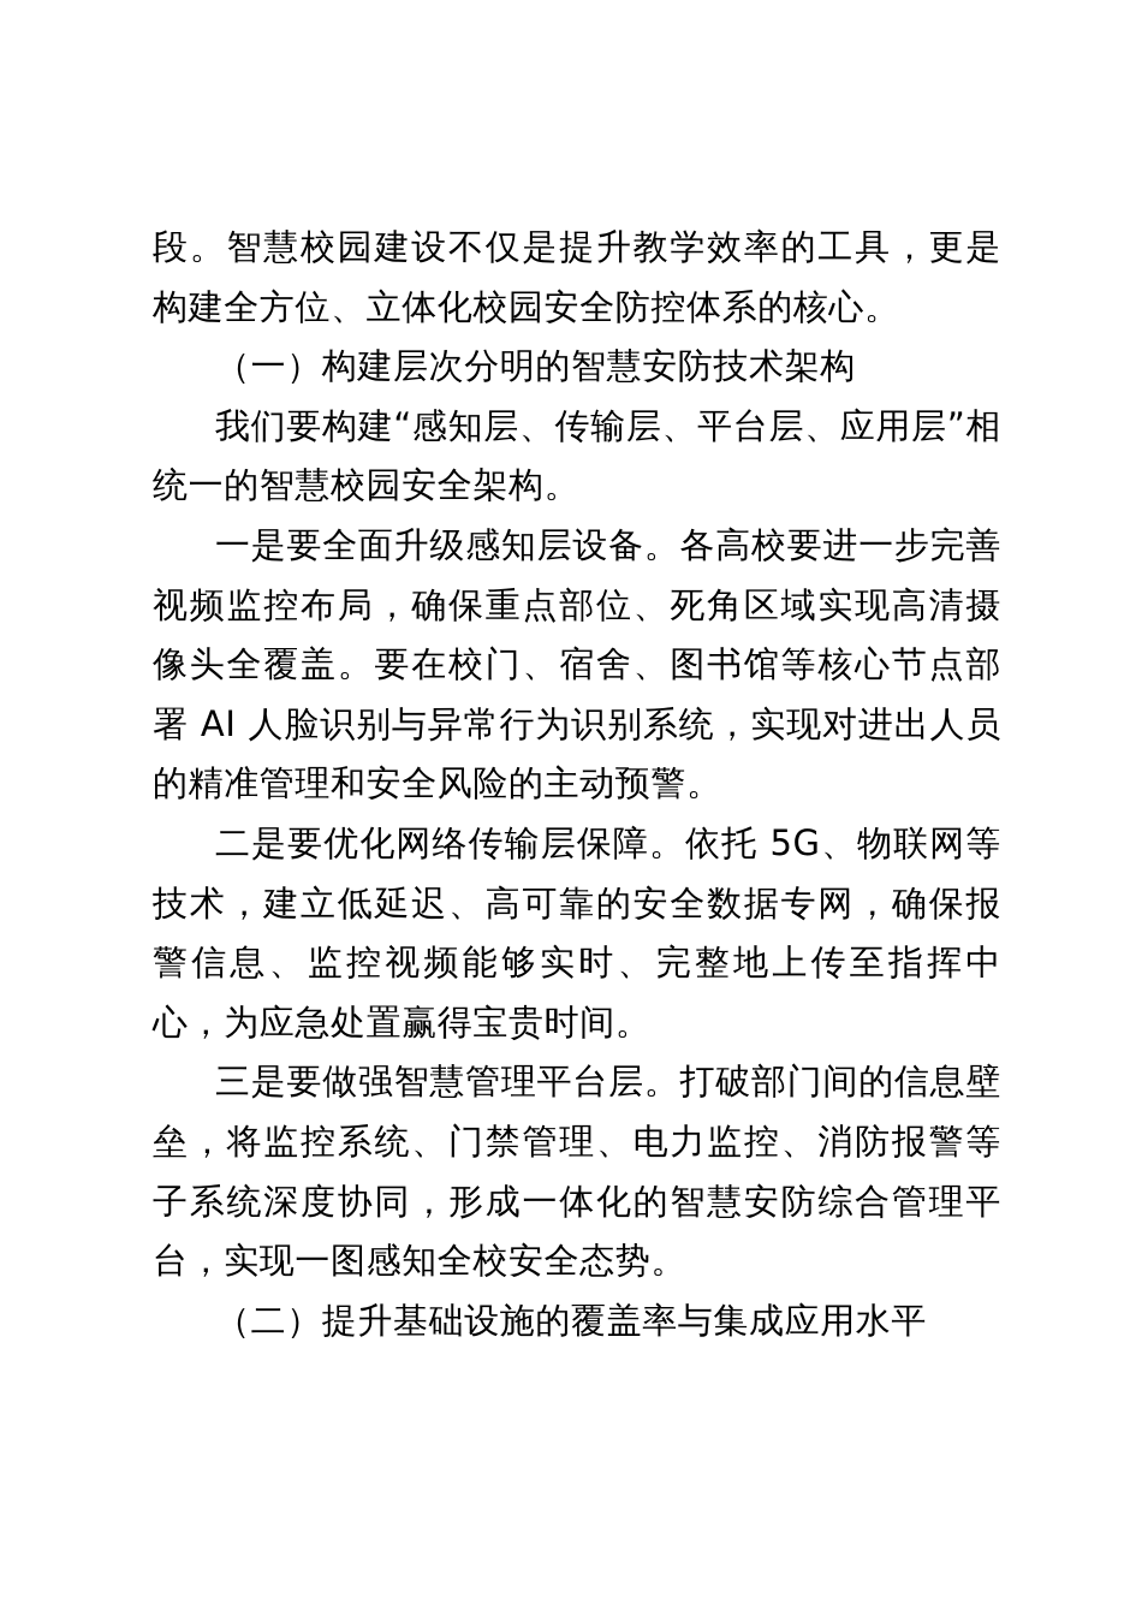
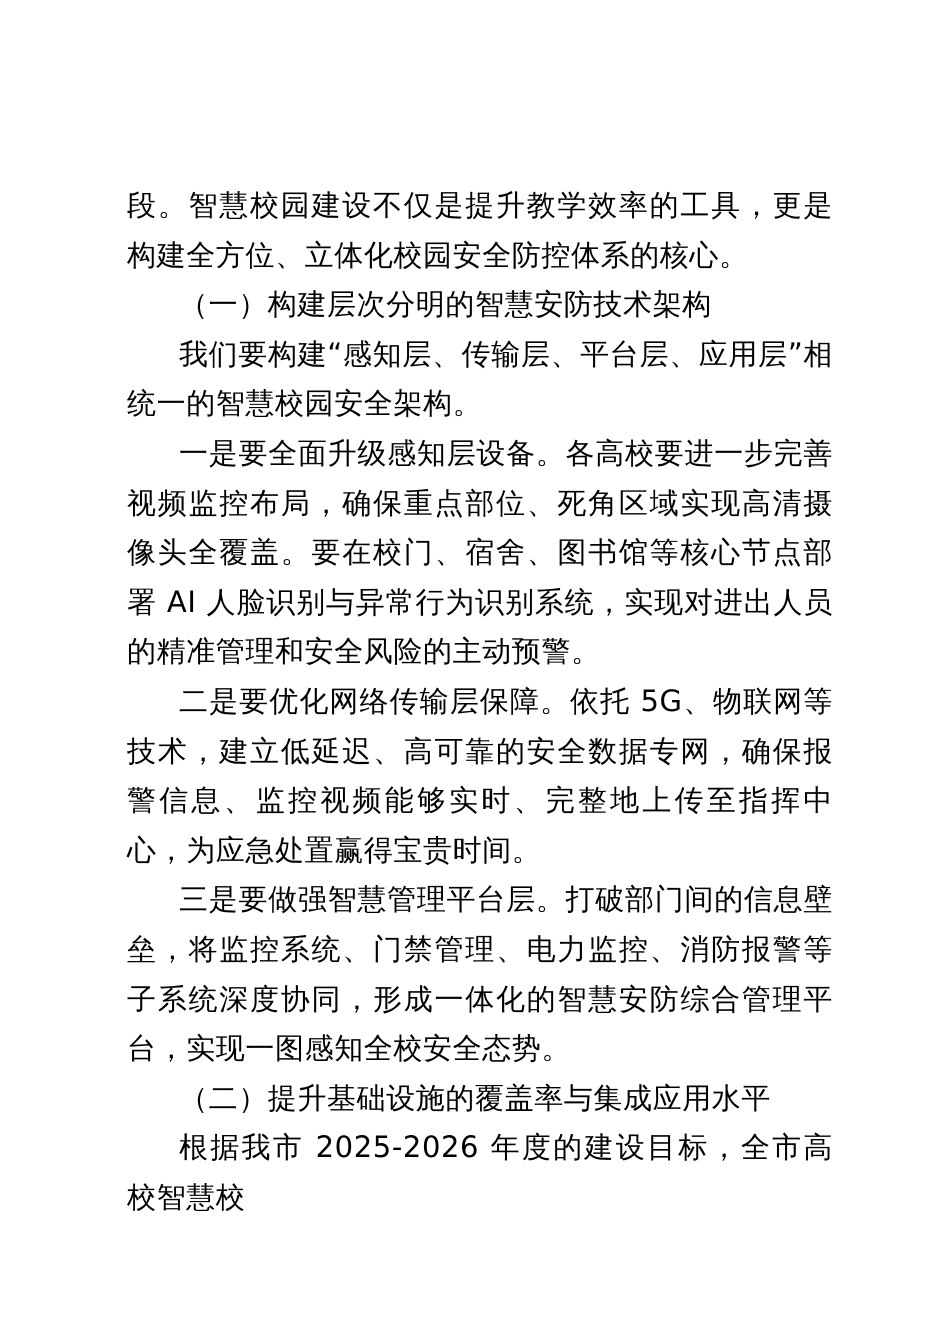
  段。智慧校园建设不仅是提升教学效率的工具，更是构建全方位、立体化校园安全防控体系的核心。
  （一）构建层次分明的智慧安防技术架构
  我们要构建“感知层、传输层、平台层、应用层”相统一的智慧校园安全架构。
  一是要全面升级感知层设备。各高校要进一步完善视频监控布局，确保重点部位、死角区域实现高清摄像头全覆盖。要在校门、宿舍、图书馆等核心节点部署 AI 人脸识别与异常行为识别系统，实现对进出人员的精准管理和安全风险的主动预警。
  二是要优化网络传输层保障。依托 5G、物联网等技术，建立低延迟、高可靠的安全数据专网，确保报警信息、监控视频能够实时、完整地上传至指挥中心，为应急处置赢得宝贵时间。
  三是要做强智慧管理平台层。打破部门间的信息壁垒，将监控系统、门禁管理、电力监控、消防报警等子系统深度协同，形成一体化的智慧安防综合管理平台，实现一图感知全校安全态势。
  （二）提升基础设施的覆盖率与集成应用水平
+ 根据我市 2025-2026 年度的建设目标，全市高校智慧校
